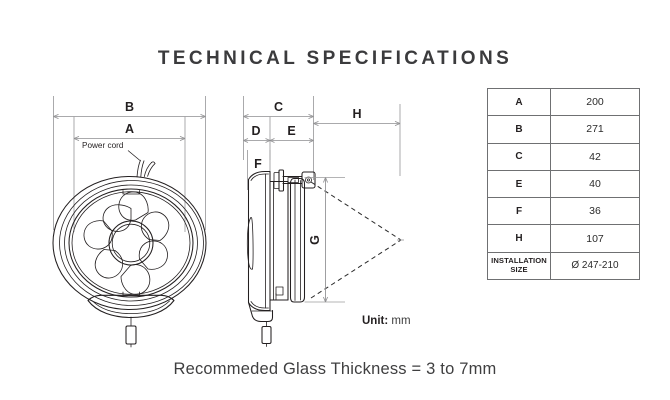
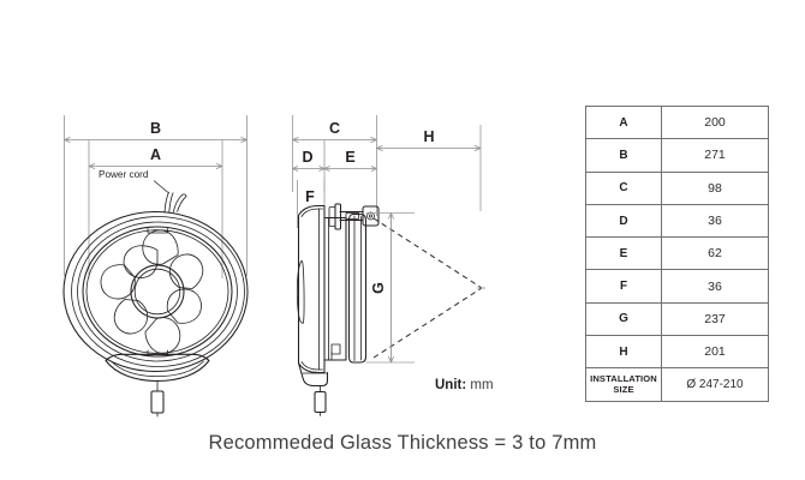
- TECHNICAL SPECIFICATIONS
  B
  A
  Power cord
  C
  D
  E
  F
  H
  Unit: mm
  Recommeded Glass Thickness = 3 to 7mm
  A	200
  B	271
- C	42
+ C	98
+ D	36
- E	40
+ E	62
  F	36
+ G	237
- H	107
+ H	201
  INSTALLATION SIZE	Ø 247-210
